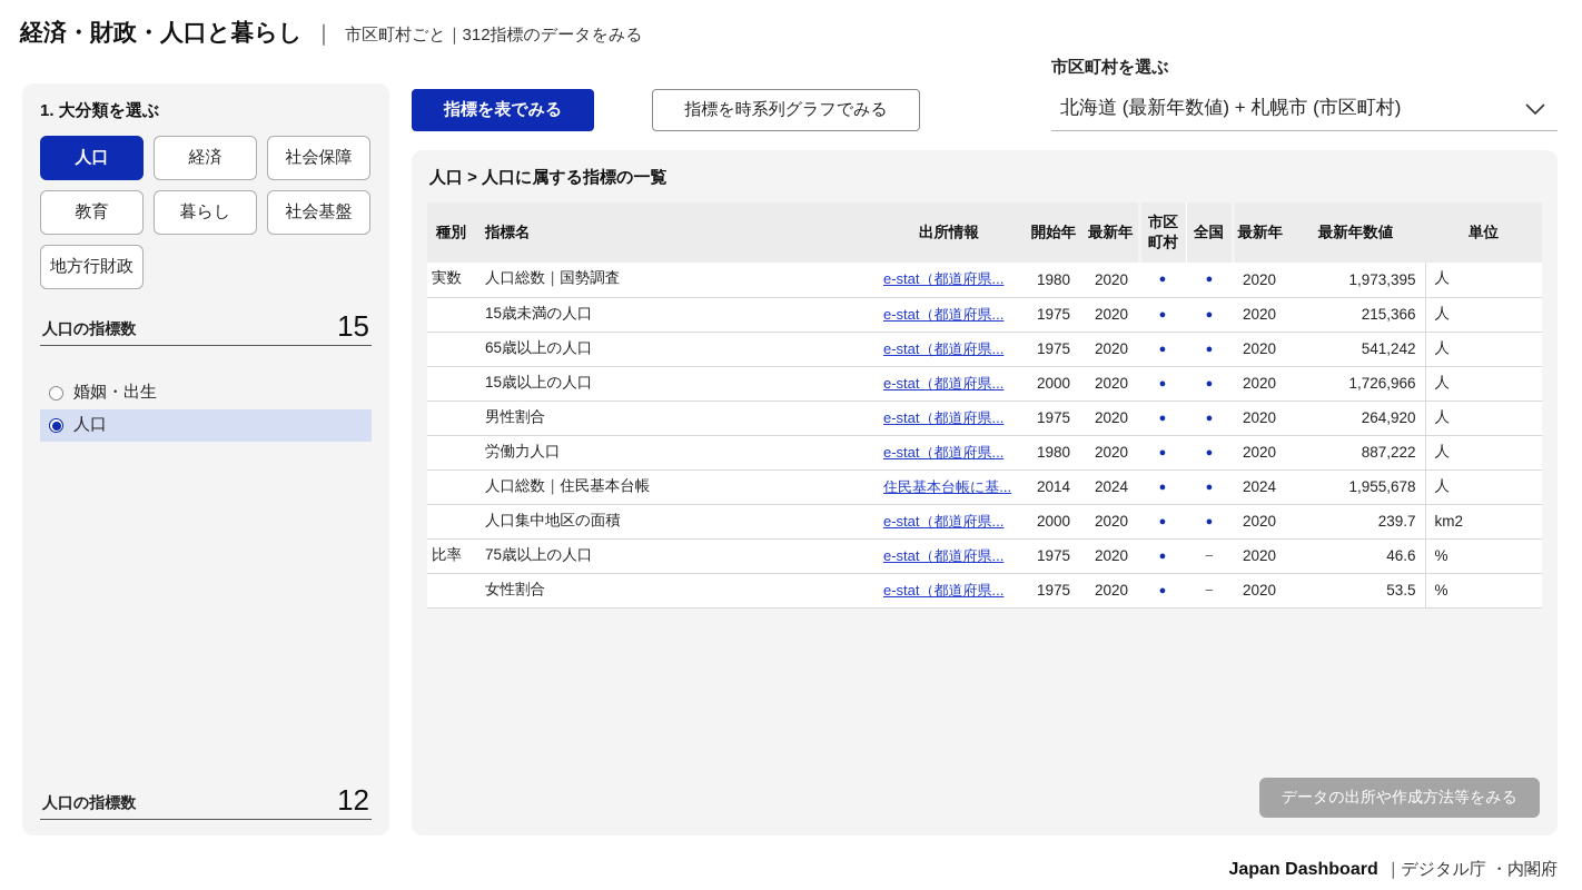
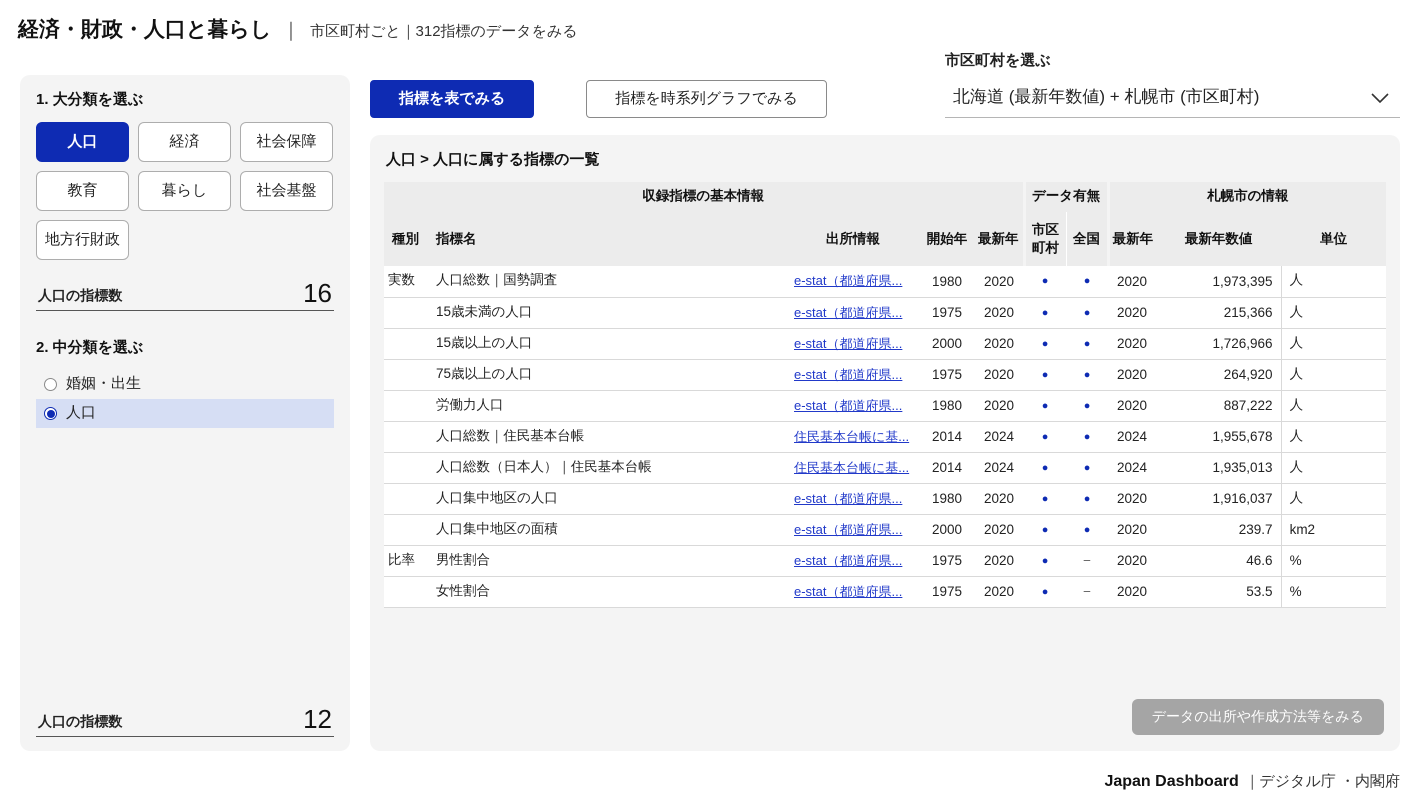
  経済・財政・人口と暮らし
  ｜
  市区町村ごと｜312指標のデータをみる
  市区町村を選ぶ
  北海道 (最新年数値) + 札幌市 (市区町村)
  1. 大分類を選ぶ
  人口
  経済
  社会保障
  教育
  暮らし
  社会基盤
  地方行財政
  人口の指標数
- 15
+ 16
+ 2. 中分類を選ぶ
  婚姻・出生
  人口
  人口の指標数
  12
  指標を表でみる
  指標を時系列グラフでみる
  人口 > 人口に属する指標の一覧
+ 収録指標の基本情報	データ有無	札幌市の情報
  種別	指標名	出所情報	開始年	最新年	市区町村	全国	最新年	最新年数値	単位
  実数	人口総数｜国勢調査	e-stat（都道府県...	1980	2020	●	●	2020	1,973,395	人
  	15歳未満の人口	e-stat（都道府県...	1975	2020	●	●	2020	215,366	人
- 	65歳以上の人口	e-stat（都道府県...	1975	2020	●	●	2020	541,242	人
  	15歳以上の人口	e-stat（都道府県...	2000	2020	●	●	2020	1,726,966	人
- 	男性割合	e-stat（都道府県...	1975	2020	●	●	2020	264,920	人
+ 	75歳以上の人口	e-stat（都道府県...	1975	2020	●	●	2020	264,920	人
  	労働力人口	e-stat（都道府県...	1980	2020	●	●	2020	887,222	人
  	人口総数｜住民基本台帳	住民基本台帳に基...	2014	2024	●	●	2024	1,955,678	人
+ 	人口総数（日本人）｜住民基本台帳	住民基本台帳に基...	2014	2024	●	●	2024	1,935,013	人
+ 	人口集中地区の人口	e-stat（都道府県...	1980	2020	●	●	2020	1,916,037	人
  	人口集中地区の面積	e-stat（都道府県...	2000	2020	●	●	2020	239.7	km2
- 比率	75歳以上の人口	e-stat（都道府県...	1975	2020	●	−	2020	46.6	%
+ 比率	男性割合	e-stat（都道府県...	1975	2020	●	−	2020	46.6	%
  	女性割合	e-stat（都道府県...	1975	2020	●	−	2020	53.5	%
  データの出所や作成方法等をみる
  Japan Dashboard
  ｜デジタル庁 ・内閣府
